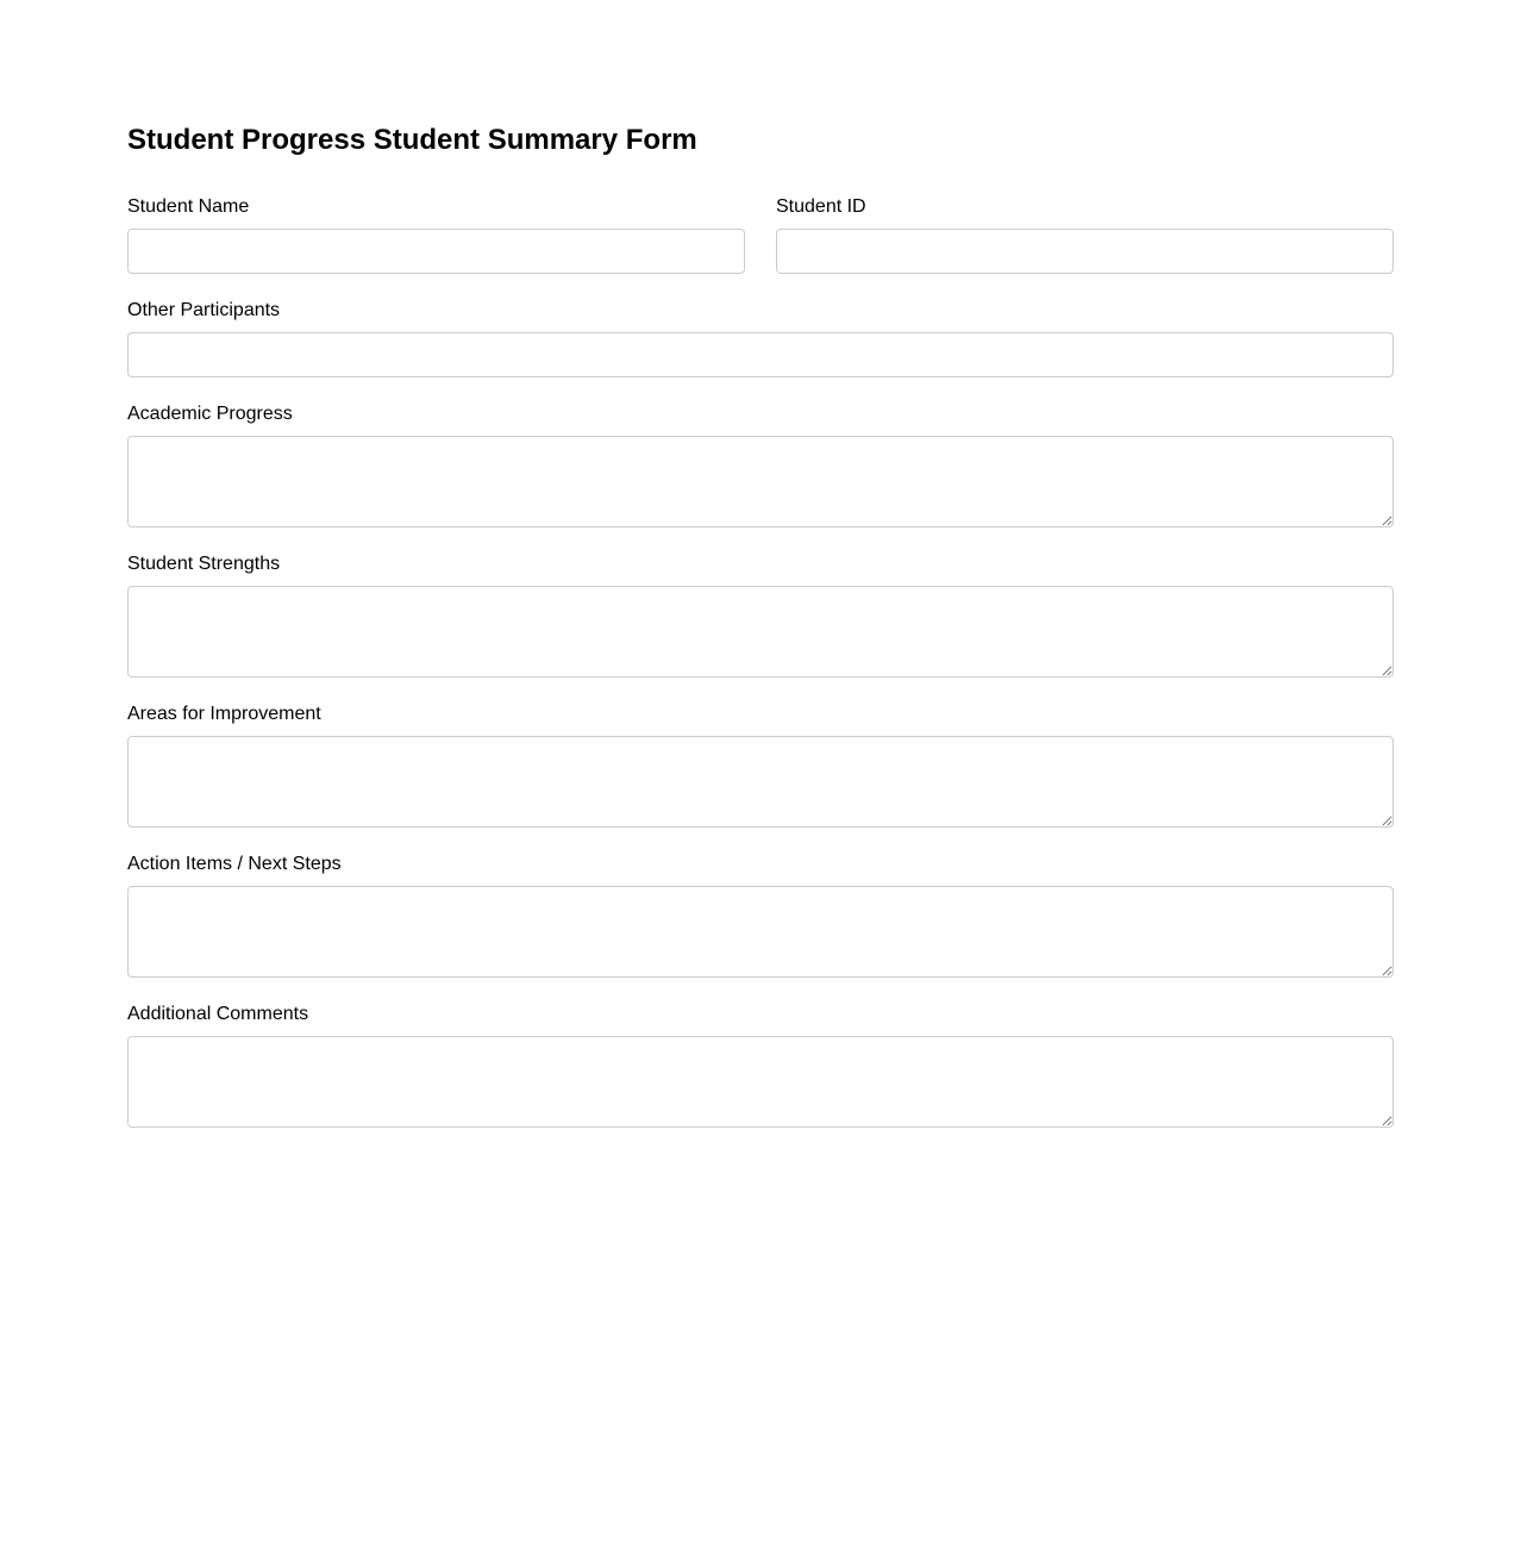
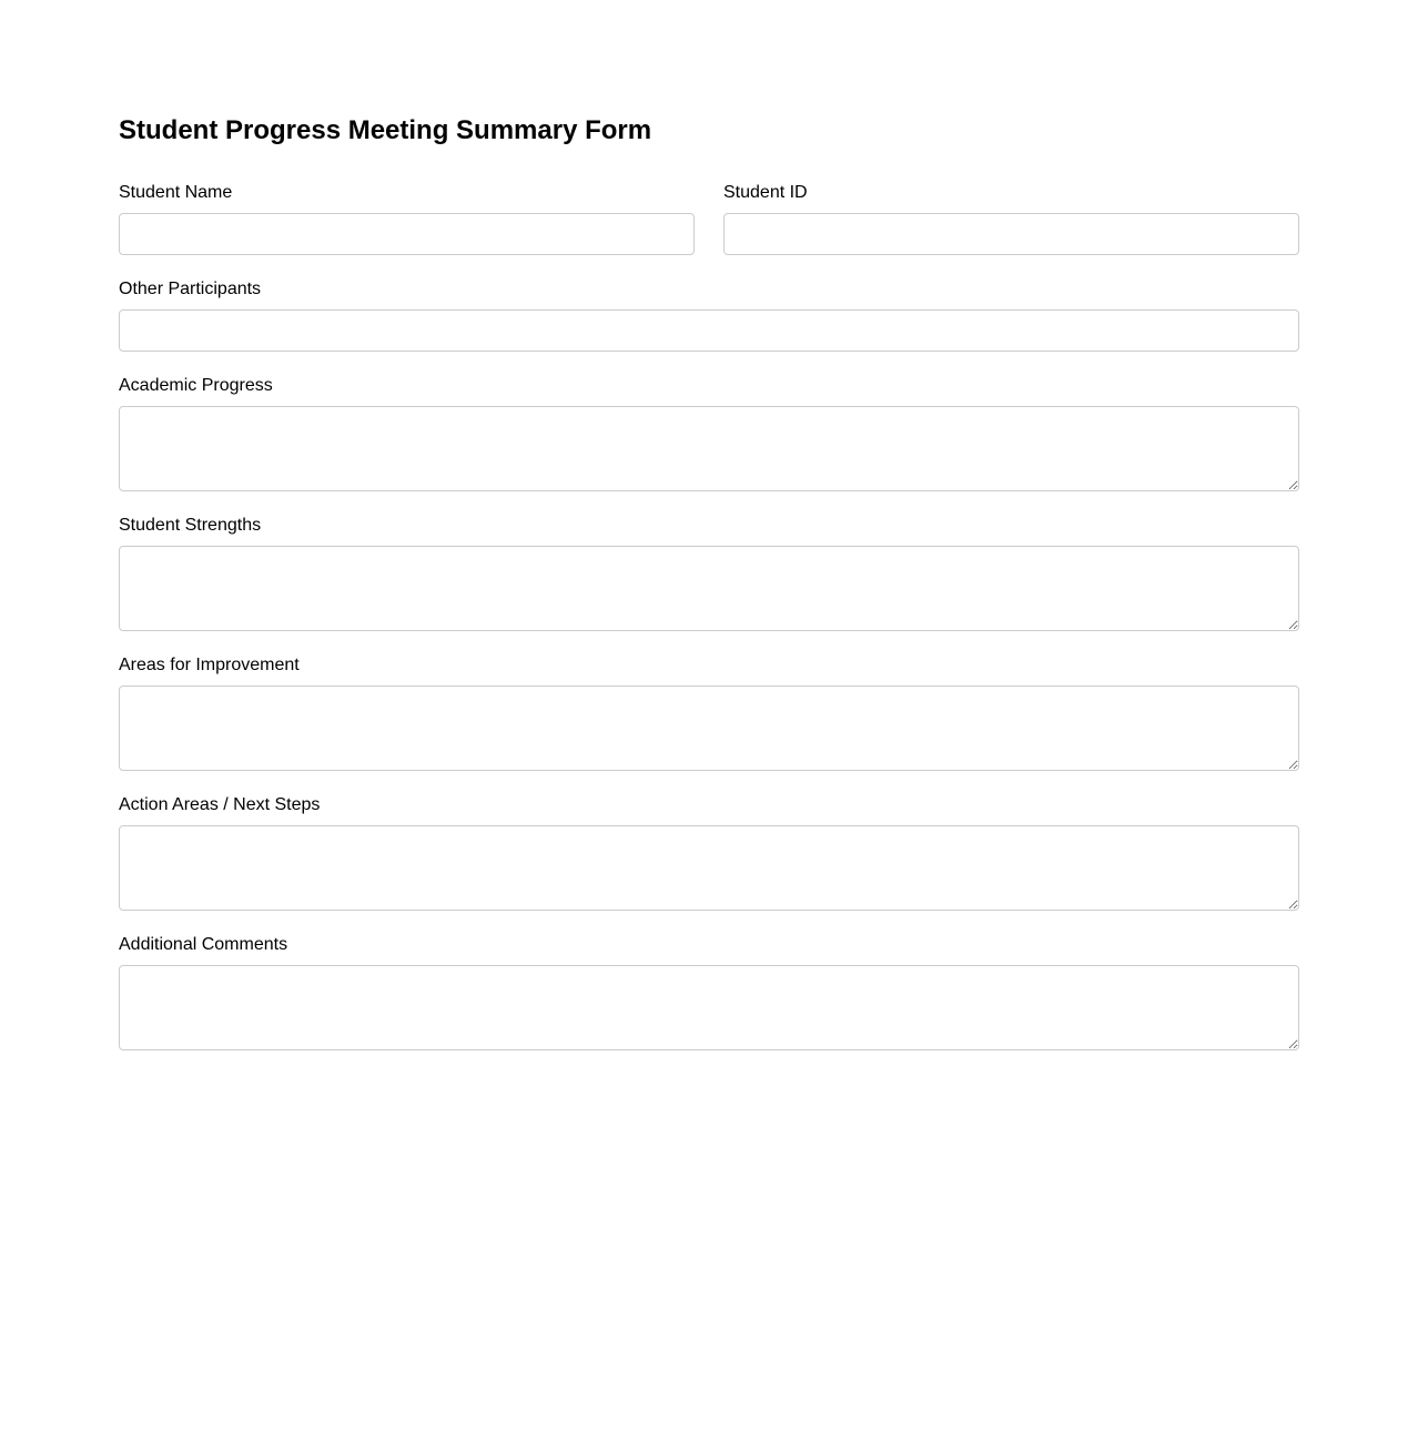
- Student Progress Student Summary Form
+ Student Progress Meeting Summary Form
  Student Name
  Student ID
  Other Participants
  Academic Progress
  Student Strengths
  Areas for Improvement
- Action Items / Next Steps
+ Action Areas / Next Steps
  Additional Comments
